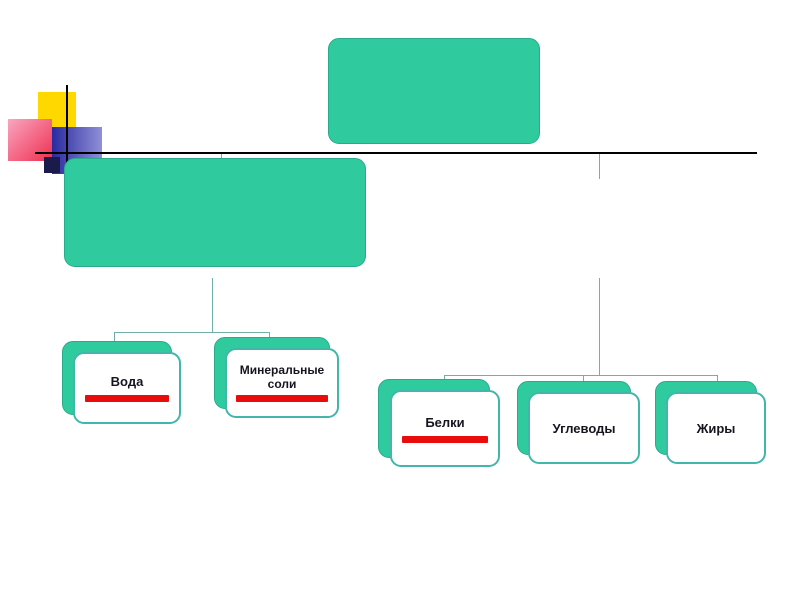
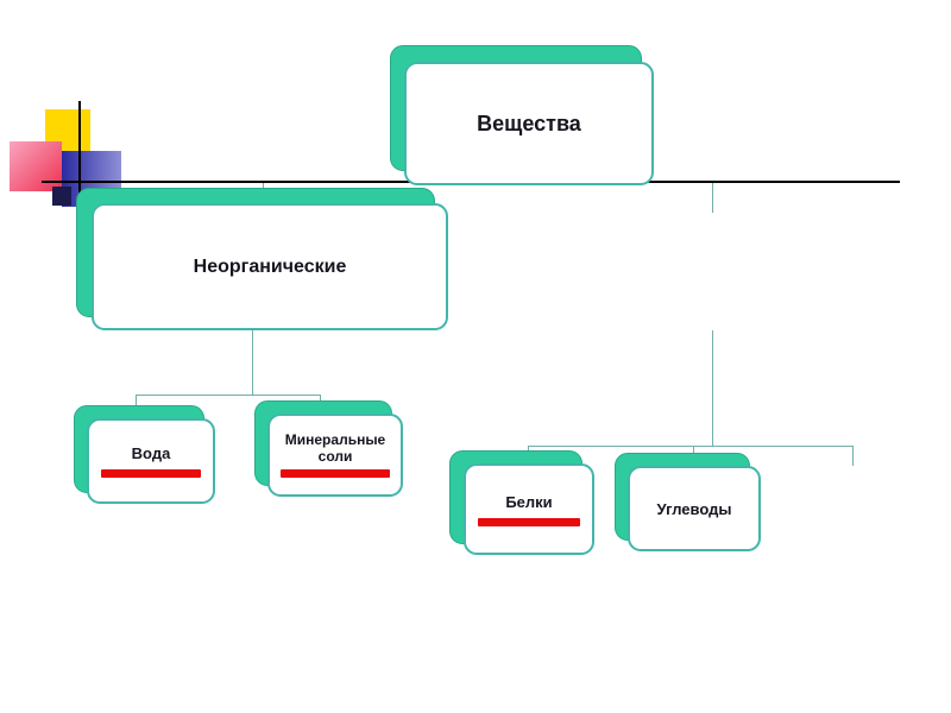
+ Вещества
+ Неорганические
  Вода
  Минеральные соли
  Белки
  Углеводы
- Жиры
